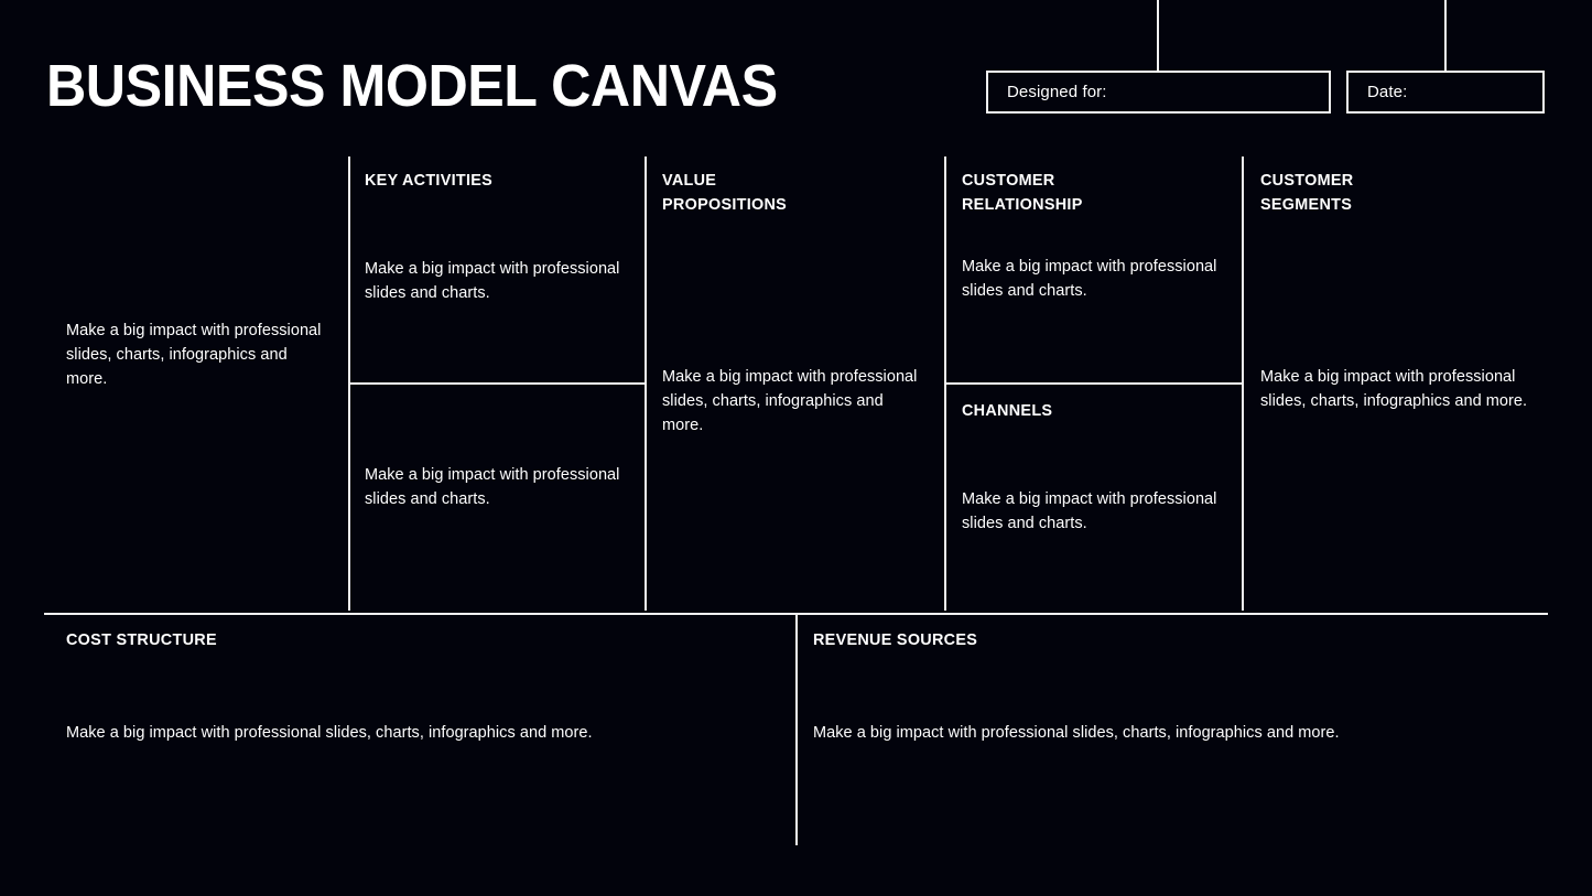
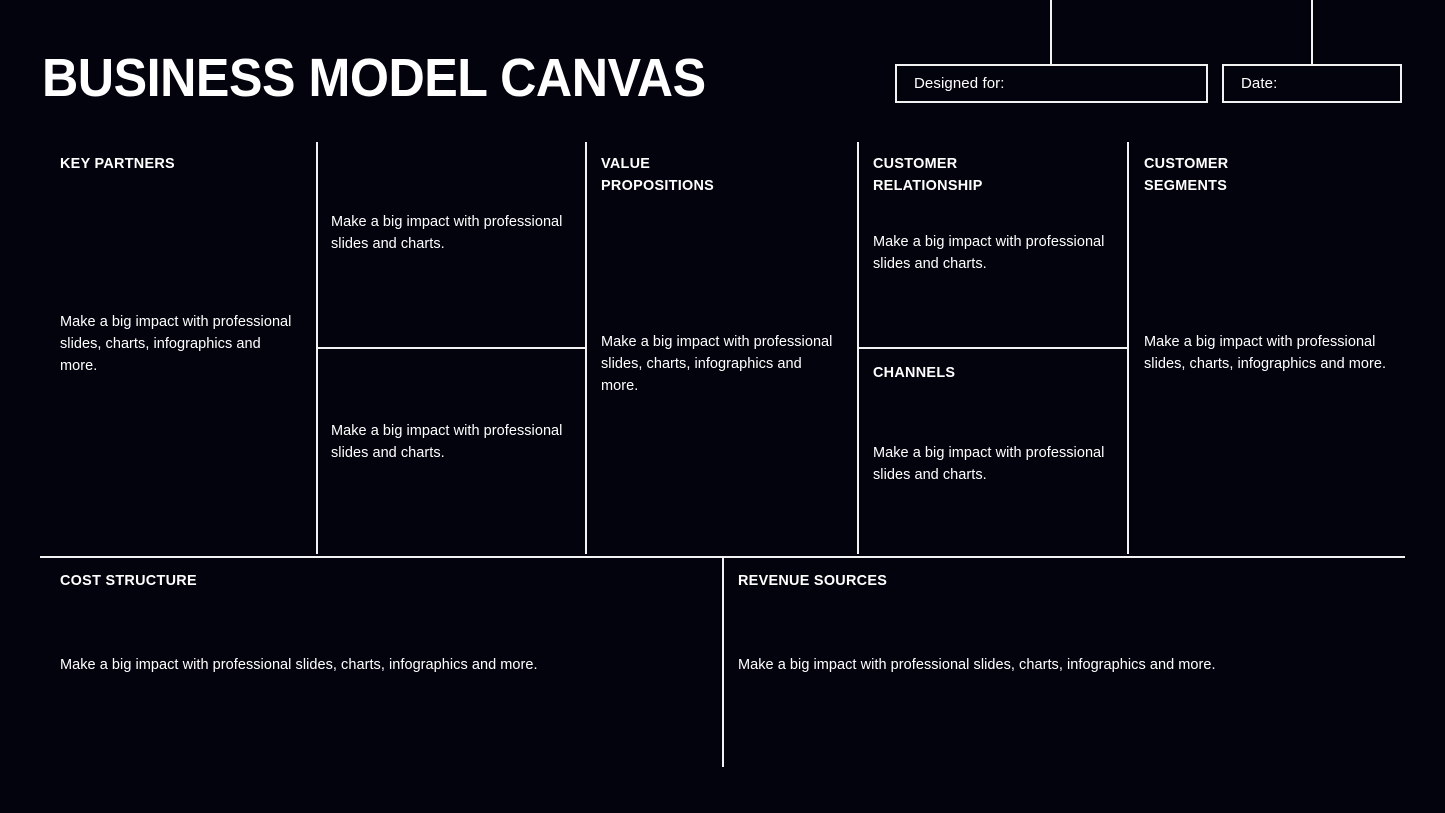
  BUSINESS MODEL CANVAS
  Designed for:
  Date:
+ KEY PARTNERS
  Make a big impact with professional slides, charts, infographics and more.
- KEY ACTIVITIES
  Make a big impact with professional slides and charts.
  Make a big impact with professional slides and charts.
  VALUE
  PROPOSITIONS
  Make a big impact with professional slides, charts, infographics and more.
  CUSTOMER
  RELATIONSHIP
  Make a big impact with professional slides and charts.
  CHANNELS
  Make a big impact with professional slides and charts.
  CUSTOMER
  SEGMENTS
  Make a big impact with professional slides, charts, infographics and more.
  COST STRUCTURE
  Make a big impact with professional slides, charts, infographics and more.
  REVENUE SOURCES
  Make a big impact with professional slides, charts, infographics and more.
